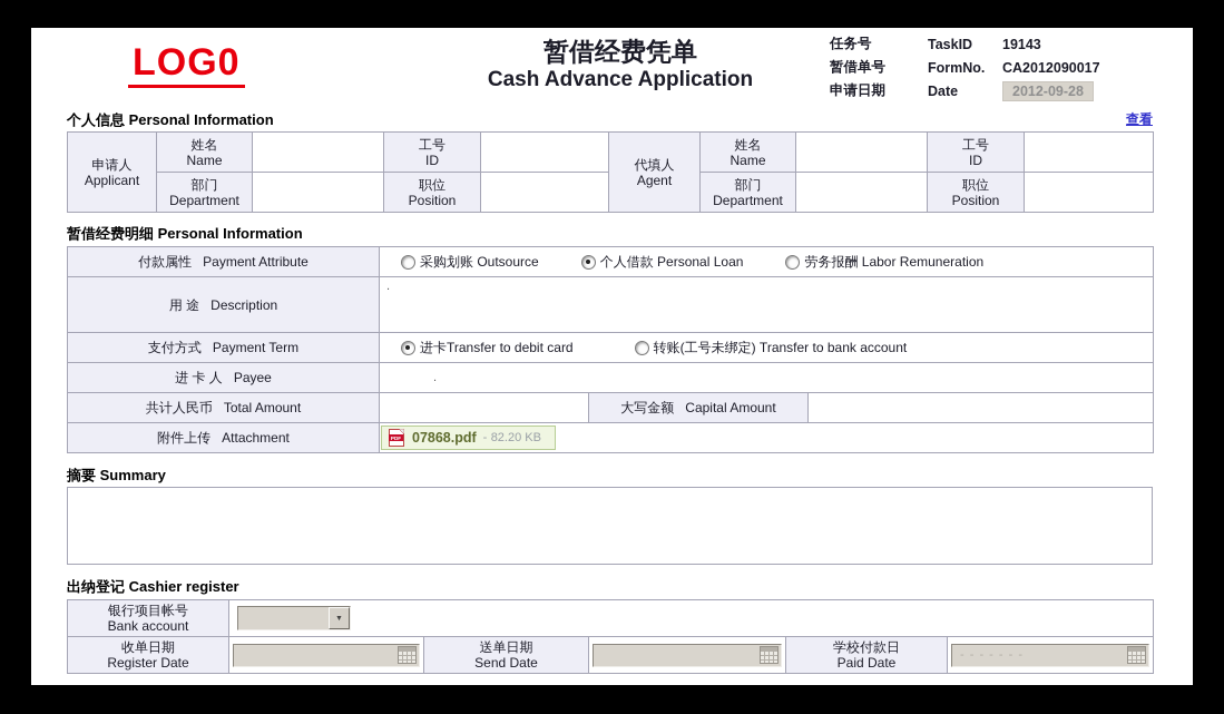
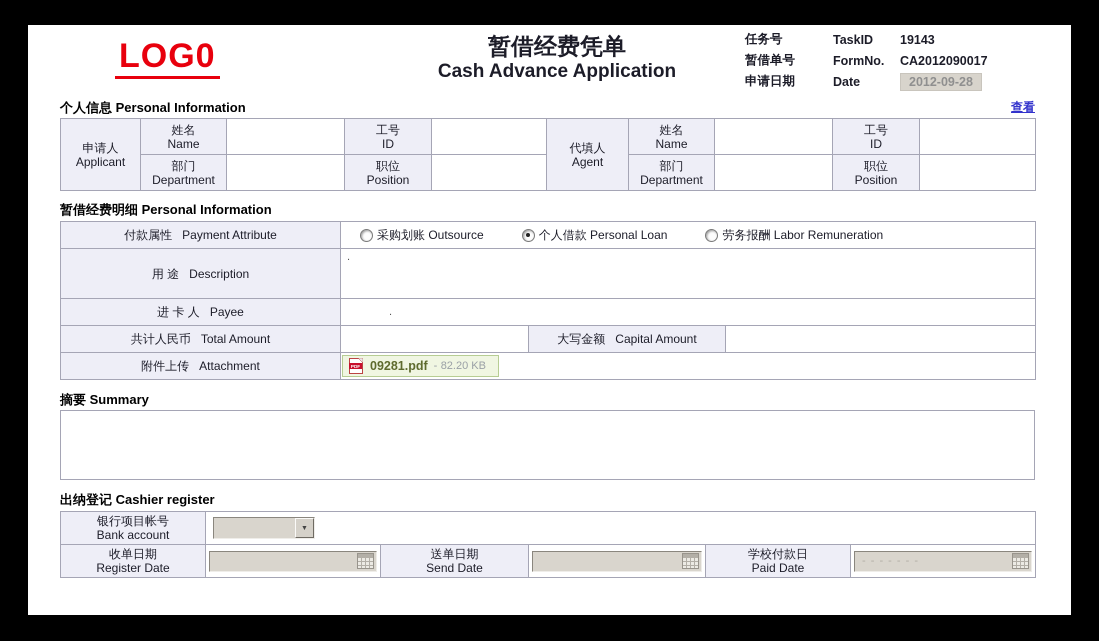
  LOG0
  暂借经费凭单
  Cash Advance Application
  任务号
  TaskID
  19143
  暂借单号
  FormNo.
  CA2012090017
  申请日期
  Date
  2012-09-28
  个人信息 Personal Information
  查看
  申请人 Applicant	姓名 Name		工号 ID		代填人 Agent	姓名 Name		工号 ID
  部门 Department		职位 Position		部门 Department		职位 Position
  暂借经费明细 Personal Information
  付款属性 Payment Attribute	采购划账 Outsource 个人借款 Personal Loan 劳务报酬 Labor Remuneration
  用 途 Description	.
- 支付方式 Payment Term	进卡Transfer to debit card 转账(工号未绑定) Transfer to bank account
  进 卡 人 Payee	.
  共计人民币 Total Amount		大写金额 Capital Amount
- 附件上传 Attachment	07868.pdf - 82.20 KB
+ 附件上传 Attachment	09281.pdf - 82.20 KB
  摘要 Summary
  出纳登记 Cashier register
  银行项目帐号 Bank account
  收单日期 Register Date		送单日期 Send Date		学校付款日 Paid Date
